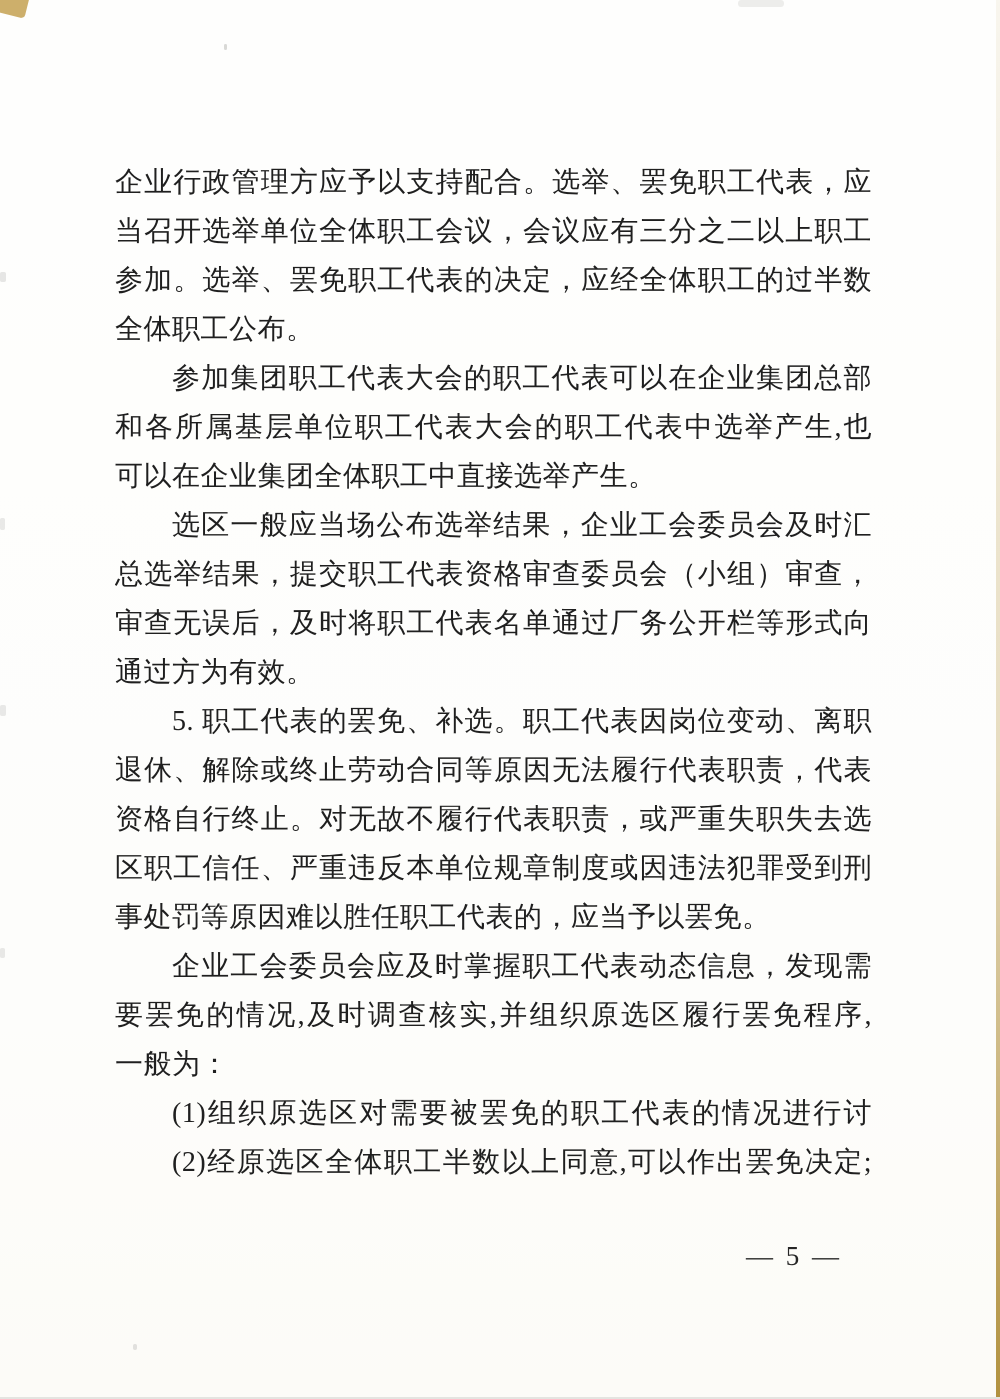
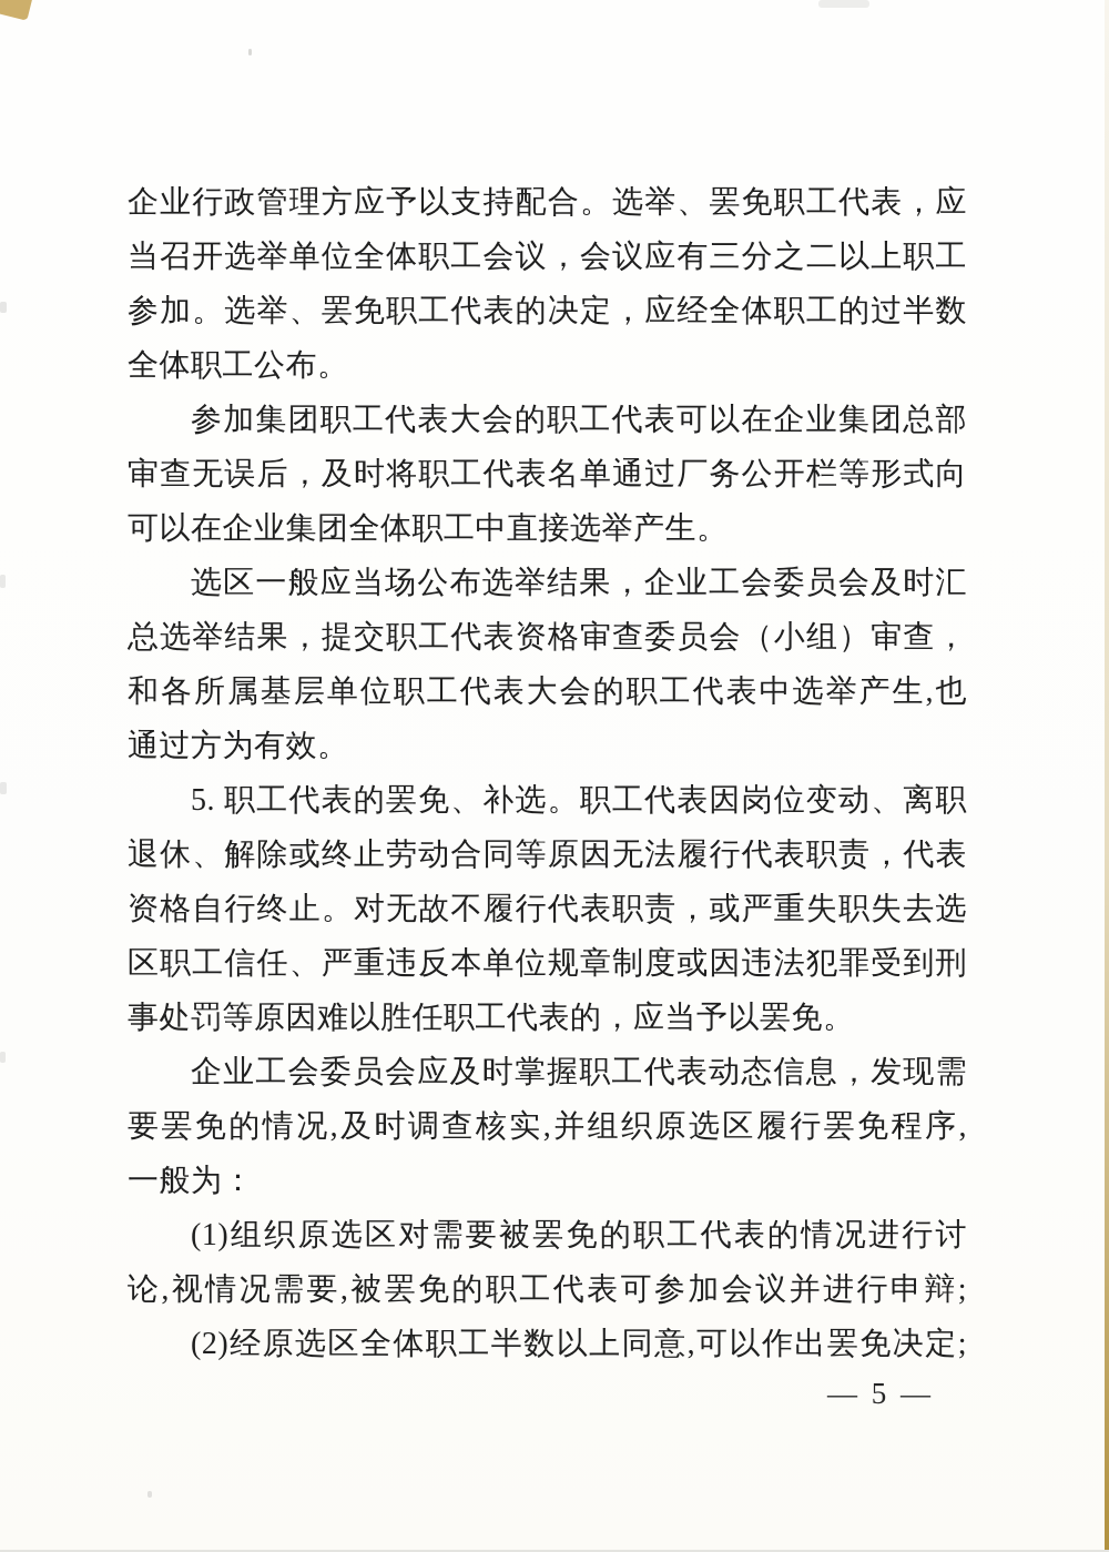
  企业行政管理方应予以支持配合。选举、罢免职工代表，应
  当召开选举单位全体职工会议，会议应有三分之二以上职工
  参加。选举、罢免职工代表的决定，应经全体职工的过半数
  全体职工公布。
  参加集团职工代表大会的职工代表可以在企业集团总部
- 和各所属基层单位职工代表大会的职工代表中选举产生,也
+ 审查无误后，及时将职工代表名单通过厂务公开栏等形式向
  可以在企业集团全体职工中直接选举产生。
  选区一般应当场公布选举结果，企业工会委员会及时汇
  总选举结果，提交职工代表资格审查委员会（小组）审查，
- 审查无误后，及时将职工代表名单通过厂务公开栏等形式向
+ 和各所属基层单位职工代表大会的职工代表中选举产生,也
  通过方为有效。
  5. 职工代表的罢免、补选。职工代表因岗位变动、离职
  退休、解除或终止劳动合同等原因无法履行代表职责，代表
  资格自行终止。对无故不履行代表职责，或严重失职失去选
  区职工信任、严重违反本单位规章制度或因违法犯罪受到刑
  事处罚等原因难以胜任职工代表的，应当予以罢免。
  企业工会委员会应及时掌握职工代表动态信息，发现需
  要罢免的情况,及时调查核实,并组织原选区履行罢免程序,
  一般为：
  (1)组织原选区对需要被罢免的职工代表的情况进行讨
+ 论,视情况需要,被罢免的职工代表可参加会议并进行申辩;
  (2)经原选区全体职工半数以上同意,可以作出罢免决定;
  — 5 —
